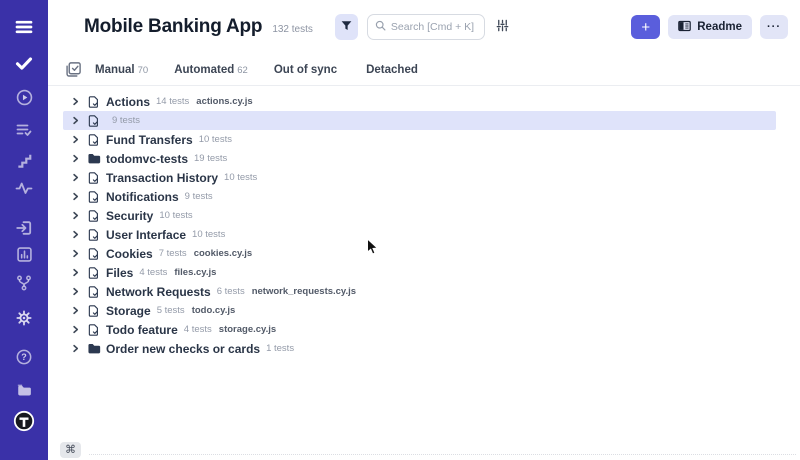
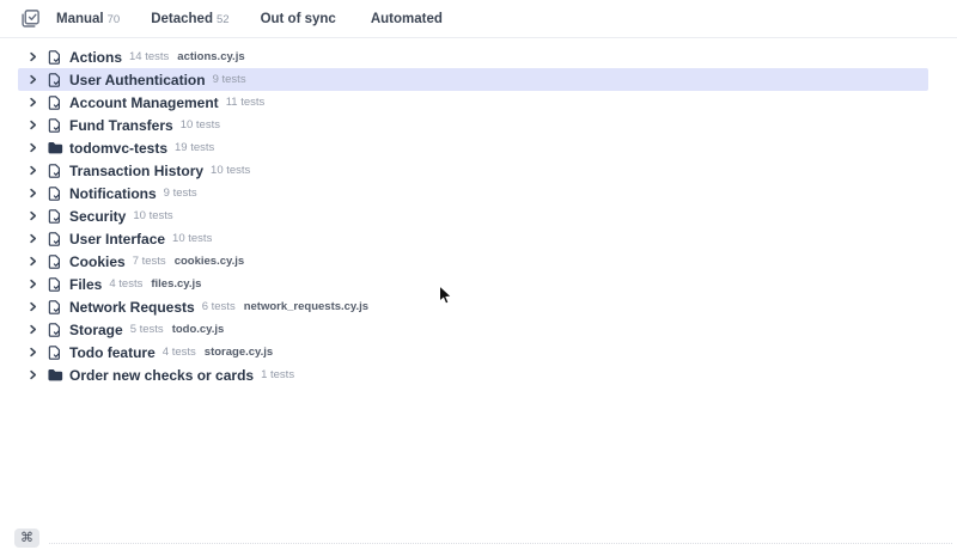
- ?
- Mobile Banking App
- 132 tests
- Search [Cmd + K]
- +
- Readme
- ···
  Manual
  70
- Automated
+ Detached
- 62
+ 52
  Out of sync
- Detached
+ Automated
  Actions
  14 tests
  actions.cy.js
+ User Authentication
  9 tests
+ Account Management
+ 11 tests
  Fund Transfers
  10 tests
  todomvc-tests
  19 tests
  Transaction History
  10 tests
  Notifications
  9 tests
  Security
  10 tests
  User Interface
  10 tests
  Cookies
  7 tests
  cookies.cy.js
  Files
  4 tests
  files.cy.js
  Network Requests
  6 tests
  network_requests.cy.js
  Storage
  5 tests
  todo.cy.js
  Todo feature
  4 tests
  storage.cy.js
  Order new checks or cards
  1 tests
  ⌘
